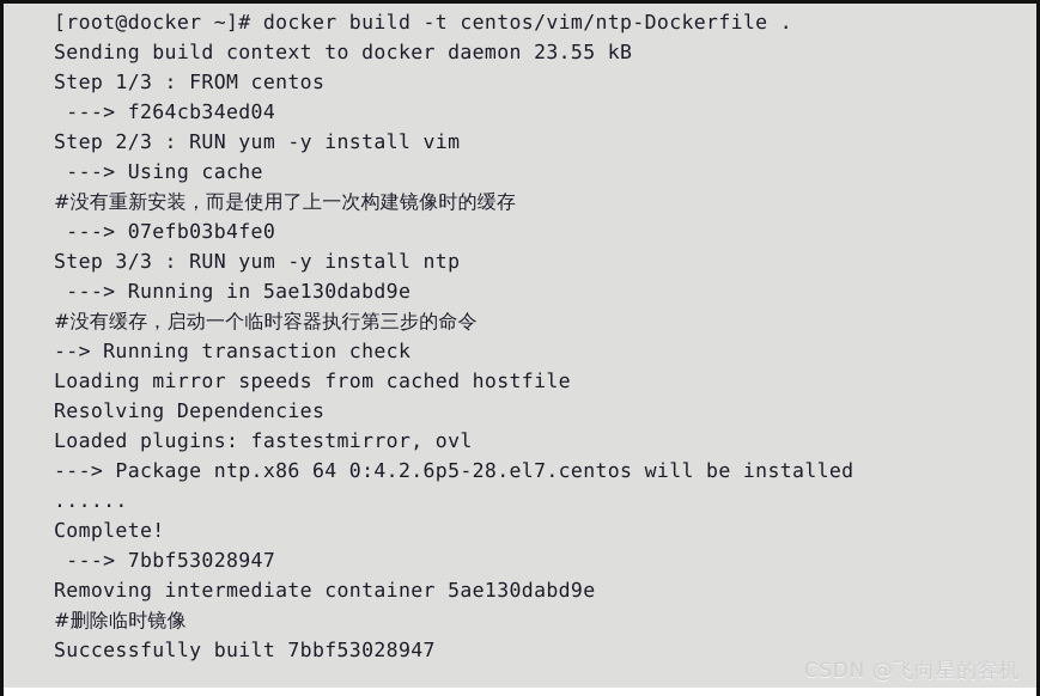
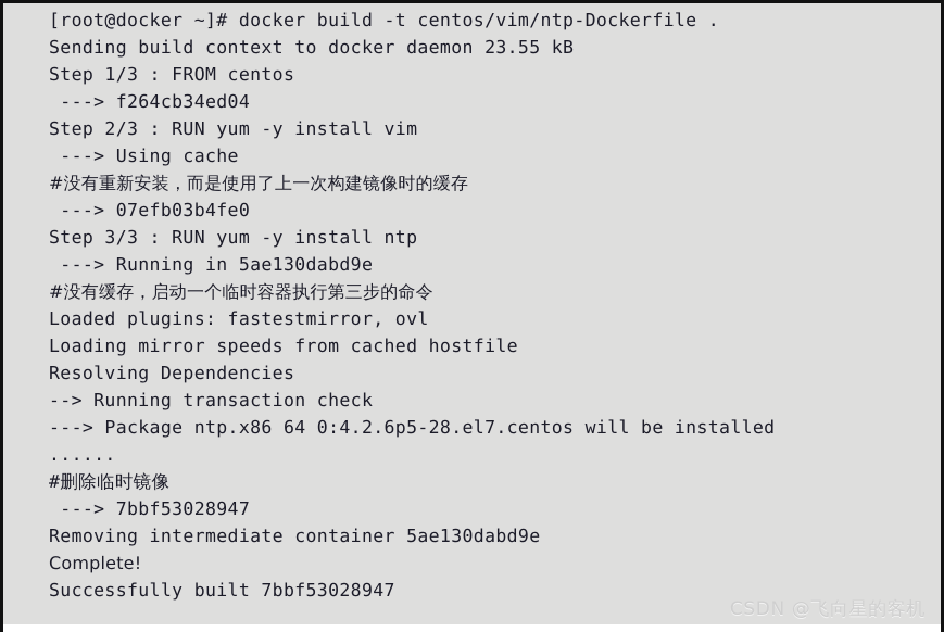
  [root@docker ~]# docker build -t centos/vim/ntp-Dockerfile .
  Sending build context to docker daemon 23.55 kB
  Step 1/3 : FROM centos
  ---> f264cb34ed04
  Step 2/3 : RUN yum -y install vim
  ---> Using cache
  #没有重新安装，而是使用了上一次构建镜像时的缓存
  ---> 07efb03b4fe0
  Step 3/3 : RUN yum -y install ntp
  ---> Running in 5ae130dabd9e
  #没有缓存，启动一个临时容器执行第三步的命令
- --> Running transaction check
+ Loaded plugins: fastestmirror, ovl
  Loading mirror speeds from cached hostfile
  Resolving Dependencies
- Loaded plugins: fastestmirror, ovl
+ --> Running transaction check
  ---> Package ntp.x86 64 0:4.2.6p5-28.el7.centos will be installed
  ......
- Complete!
+ #删除临时镜像
  ---> 7bbf53028947
  Removing intermediate container 5ae130dabd9e
- #删除临时镜像
+ Complete!
  Successfully built 7bbf53028947
  CSDN @飞向星的客机
